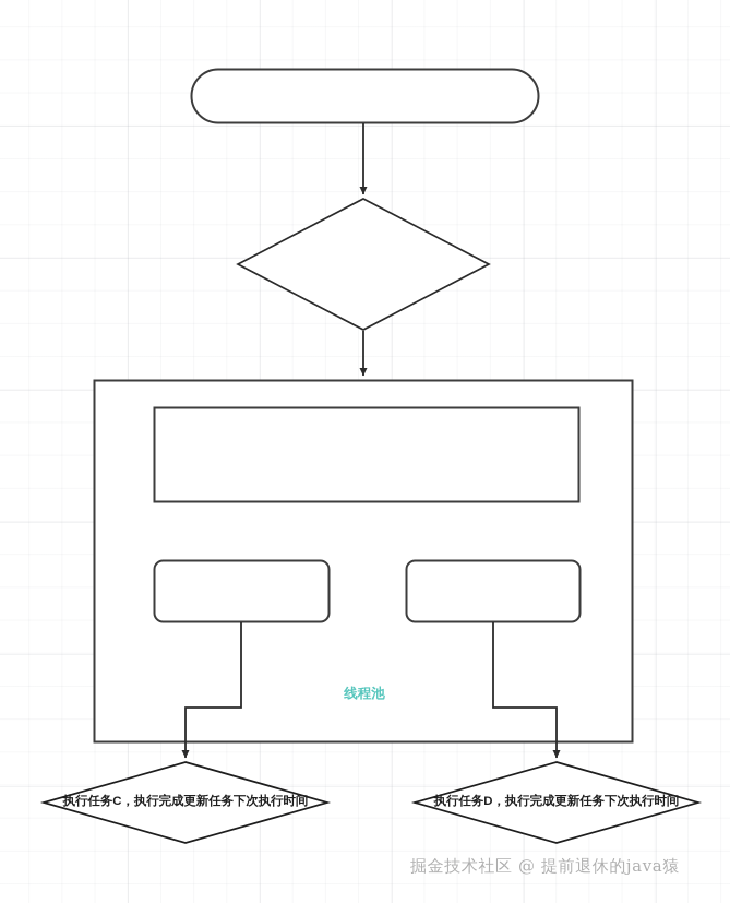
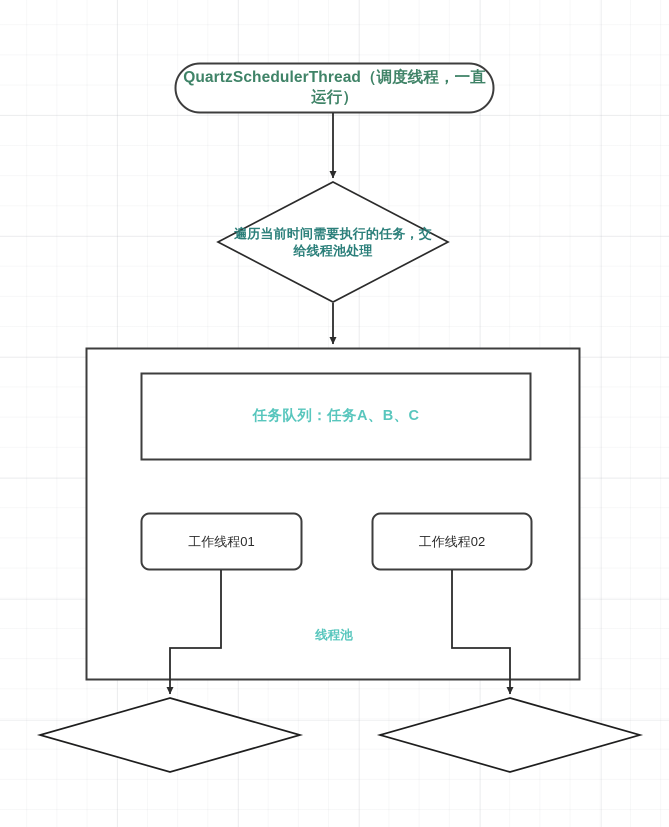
+ QuartzSchedulerThread（调度线程，一直运行）
+ 遍历当前时间需要执行的任务，交给线程池处理
+ 任务队列：任务A、B、C
+ 工作线程01
+ 工作线程02
  线程池
- 执行任务C，执行完成更新任务下次执行时间
- 执行任务D，执行完成更新任务下次执行时间
- 掘金技术社区 @ 提前退休的java猿
